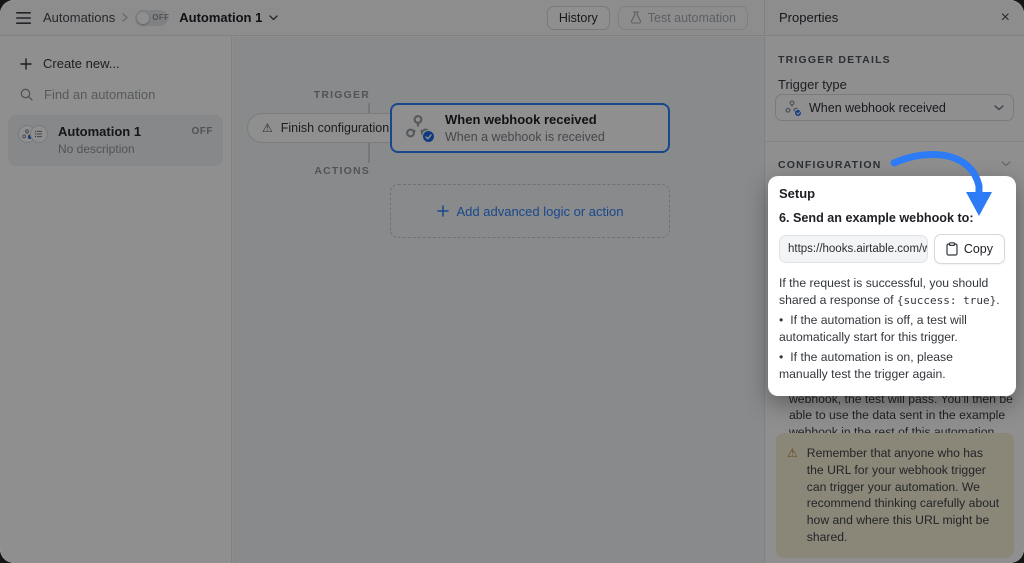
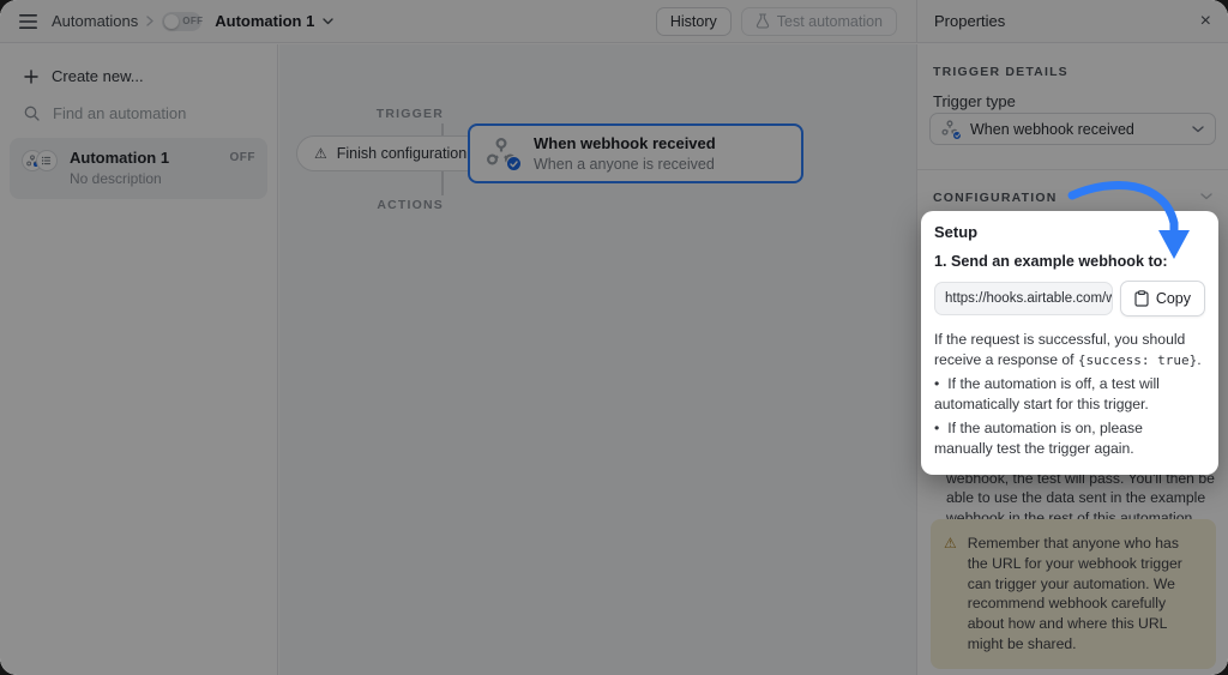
  Automations
  OFF
  Automation 1
  History
  Test automation
  Properties
  ×
  Create new...
  Find an automation
  Automation 1
  No description
  OFF
  TRIGGER
  ⚠
  Finish configuration
  When webhook received
- When a webhook is received
+ When a anyone is received
  ACTIONS
- Add advanced logic or action
  TRIGGER DETAILS
  Trigger type
  When webhook received
  CONFIGURATION
  webhook, the test will pass. You'll then be able to use the data sent in the example webhook in the rest of this automation.
  ⚠
- Remember that anyone who has the URL for your webhook trigger can trigger your automation. We recommend thinking carefully about how and where this URL might be shared.
+ Remember that anyone who has the URL for your webhook trigger can trigger your automation. We recommend webhook carefully about how and where this URL might be shared.
  Setup
- 6. Send an example webhook to:
+ 1. Send an example webhook to:
  https://hooks.airtable.com/w
  Copy
- If the request is successful, you should shared a response of {success: true}.
+ If the request is successful, you should receive a response of {success: true}.
  • If the automation is off, a test will automatically start for this trigger.
  • If the automation is on, please manually test the trigger again.
